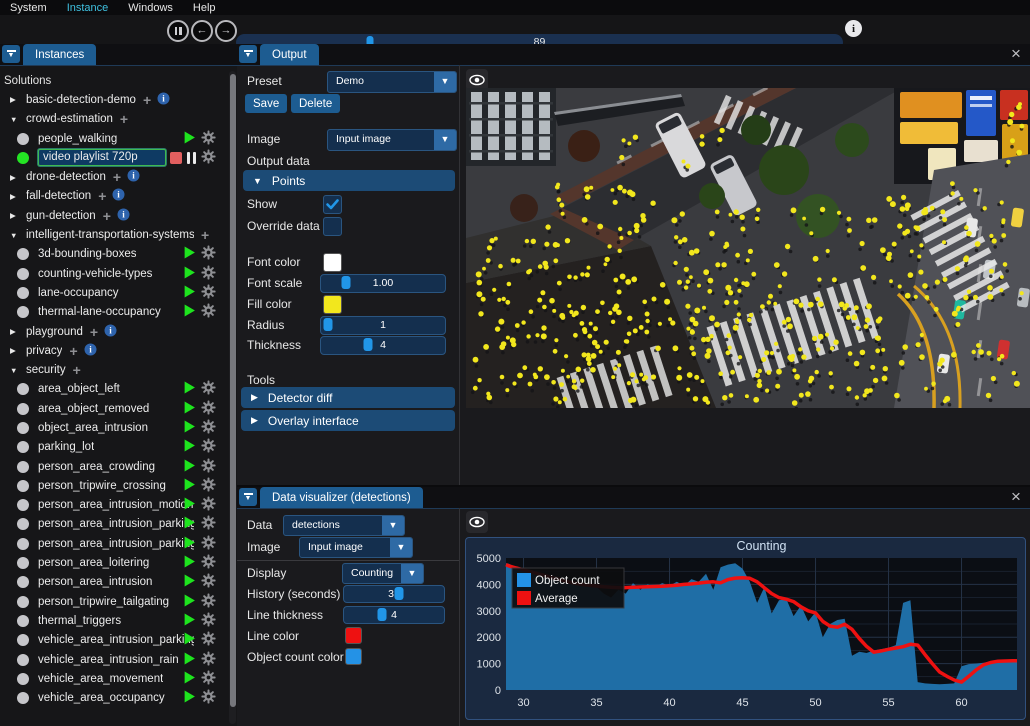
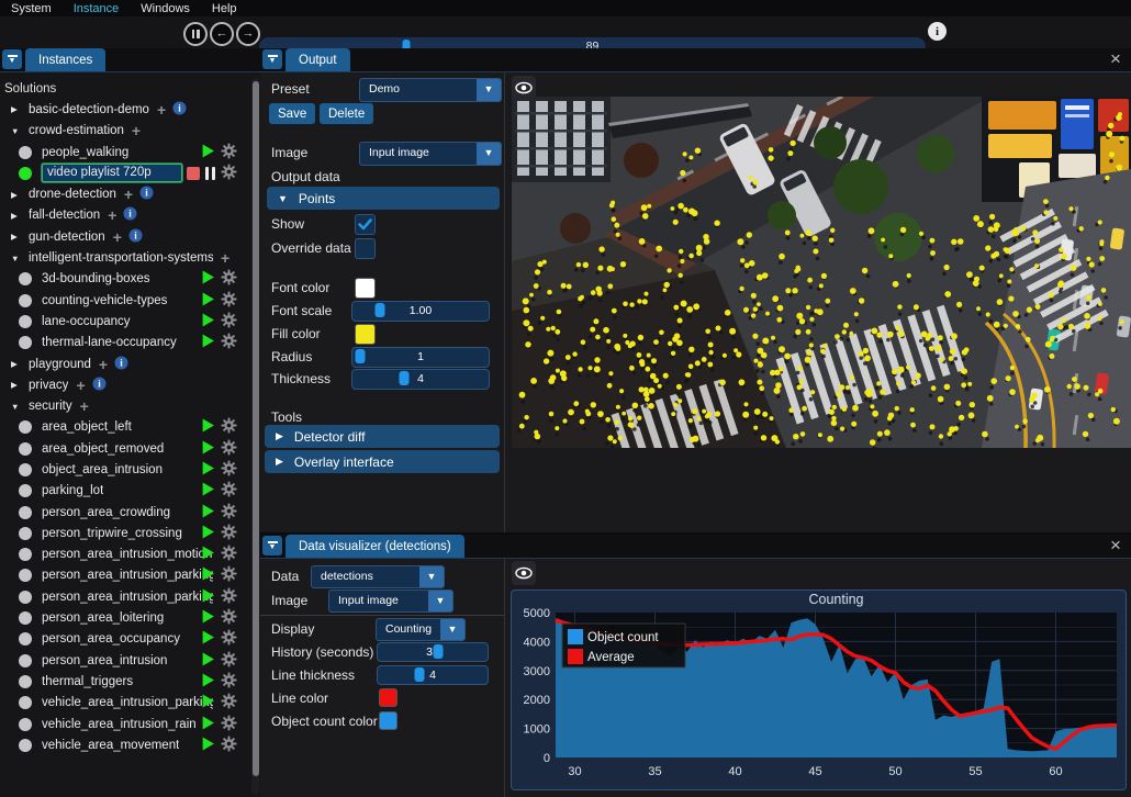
  System
  Instance
  Windows
  Help
  ←
  →
  89
  i
  Instances
  Solutions
  ▶
  basic-detection-demo
  +
  i
  ▼
  crowd-estimation
  +
  people_walking
  video playlist 720p
  ▶
  drone-detection
  +
  i
  ▶
  fall-detection
  +
  i
  ▶
  gun-detection
  +
  i
  ▼
  intelligent-transportation-systems
  +
  3d-bounding-boxes
  counting-vehicle-types
  lane-occupancy
  thermal-lane-occupancy
  ▶
  playground
  +
  i
  ▶
  privacy
  +
  i
  ▼
  security
  +
  area_object_left
  area_object_removed
  object_area_intrusion
  parking_lot
  person_area_crowding
  person_tripwire_crossing
  person_area_intrusion_motio
  person_area_intrusion_parkig
  person_area_intrusion_parkig
  person_area_loitering
+ person_area_occupancy
  person_area_intrusion
- person_tripwire_tailgating
  thermal_triggers
  vehicle_area_intrusion_parkig
  vehicle_area_intrusion_rain
  vehicle_area_movement
- vehicle_area_occupancy
  Output
  ×
  Preset
  Demo
  ▼
  Save
  Delete
  Image
  Input image
  ▼
  Output data
  ▼
  Points
  Show
  Override data
  Font color
  Font scale
  1.00
  Fill color
  Radius
  1
  Thickness
  4
  Tools
  ▶
  Detector diff
  ▶
  Overlay interface
  Data visualizer (detections)
  ×
  Data
  detections
  ▼
  Image
  Input image
  ▼
  Display
  Counting
  ▼
  History (seconds)
  Line thickness
  4
  Line color
  Object count color
  Counting
  0
  1000
  2000
  3000
  4000
  5000
  30
  35
  40
  45
  50
  55
  60
  Object count
  Average
